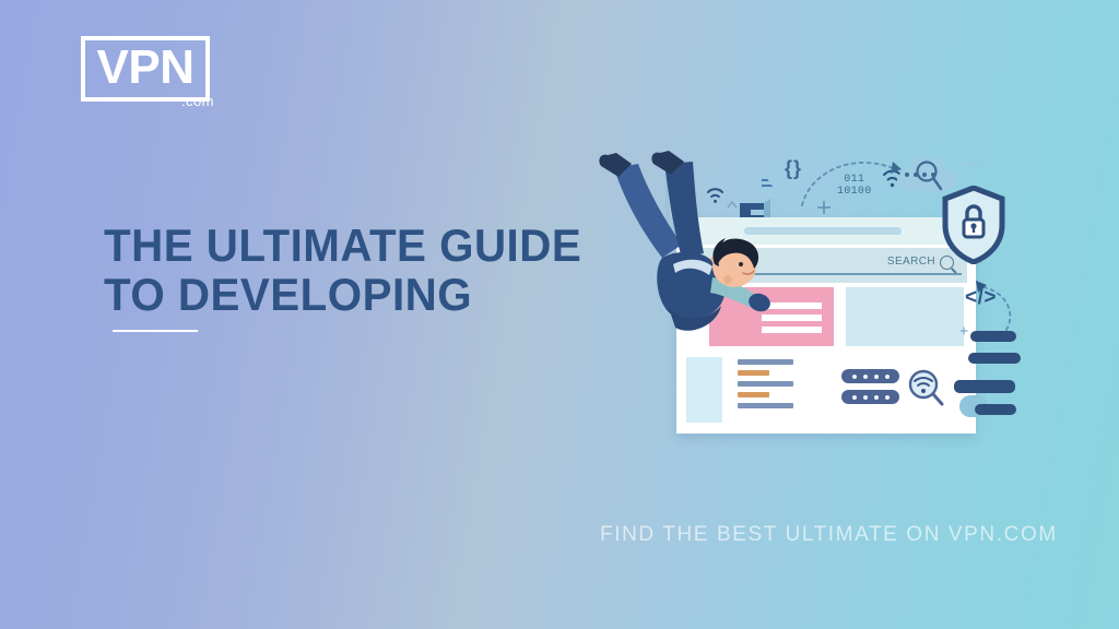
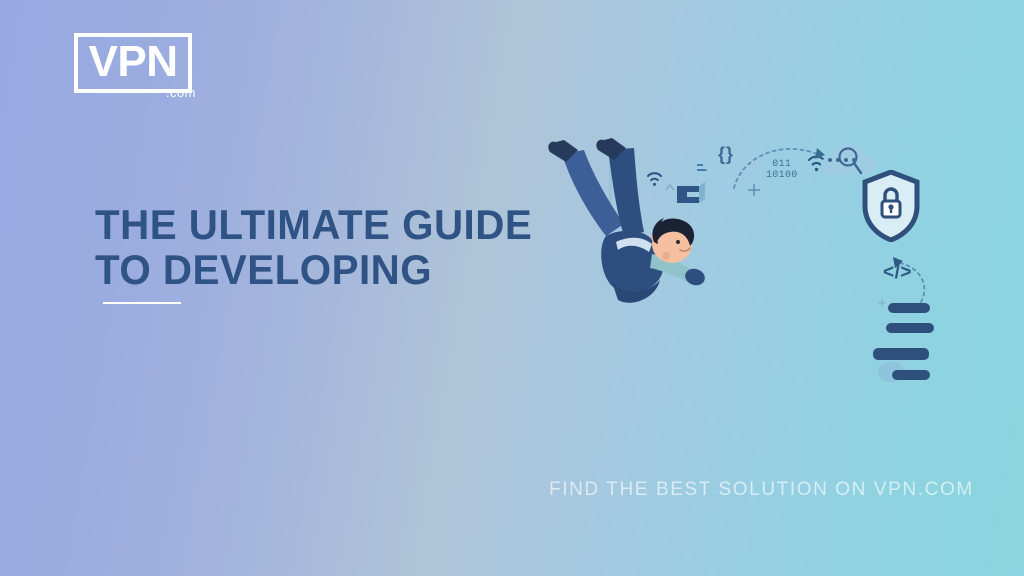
  VPN
  .com
  THE ULTIMATE GUIDE
  TO DEVELOPING
- FIND THE BEST ULTIMATE ON VPN.COM
+ FIND THE BEST SOLUTION ON VPN.COM
  011
  10100
  {}
- SEARCH
  </>
